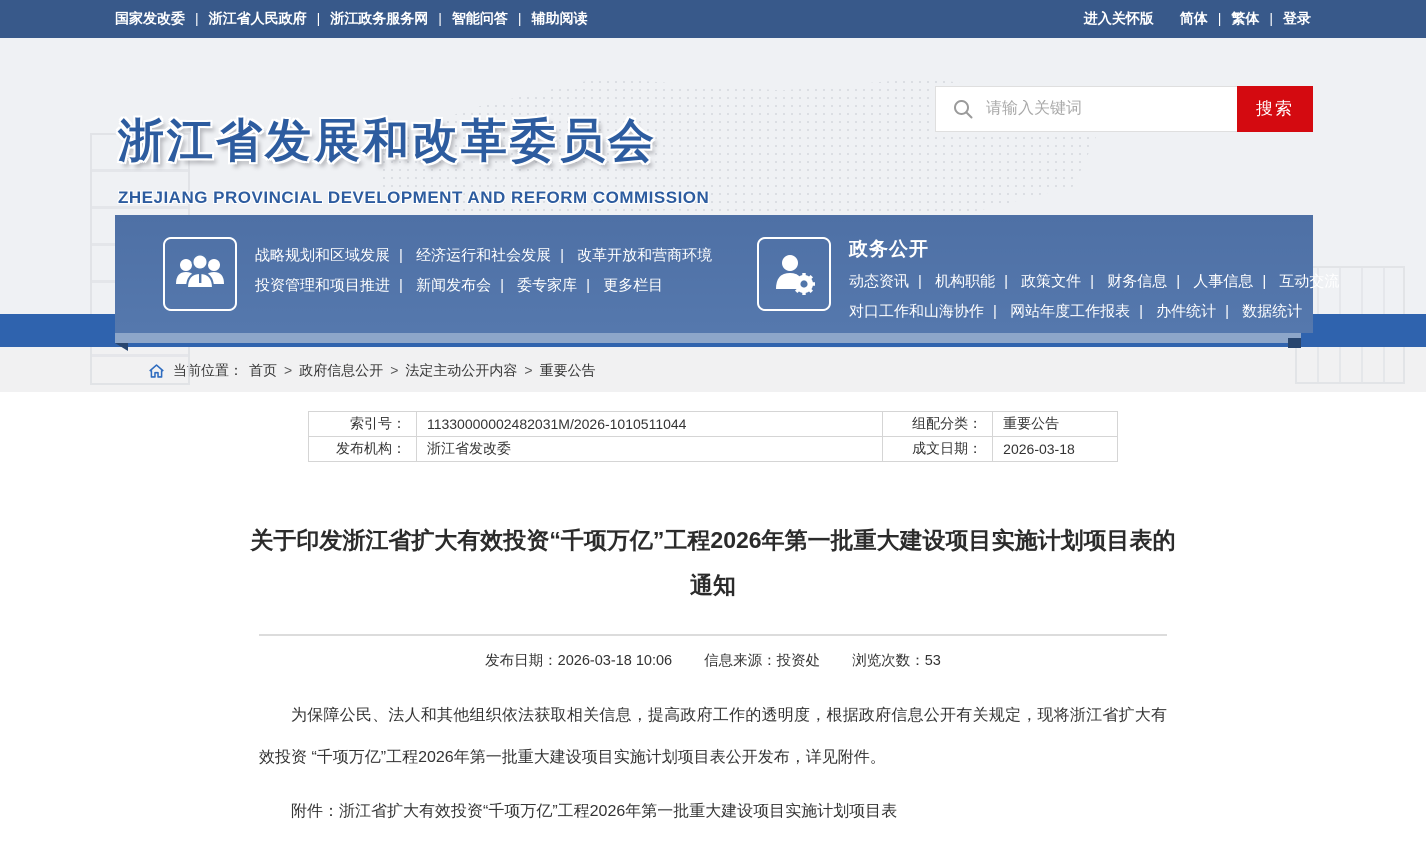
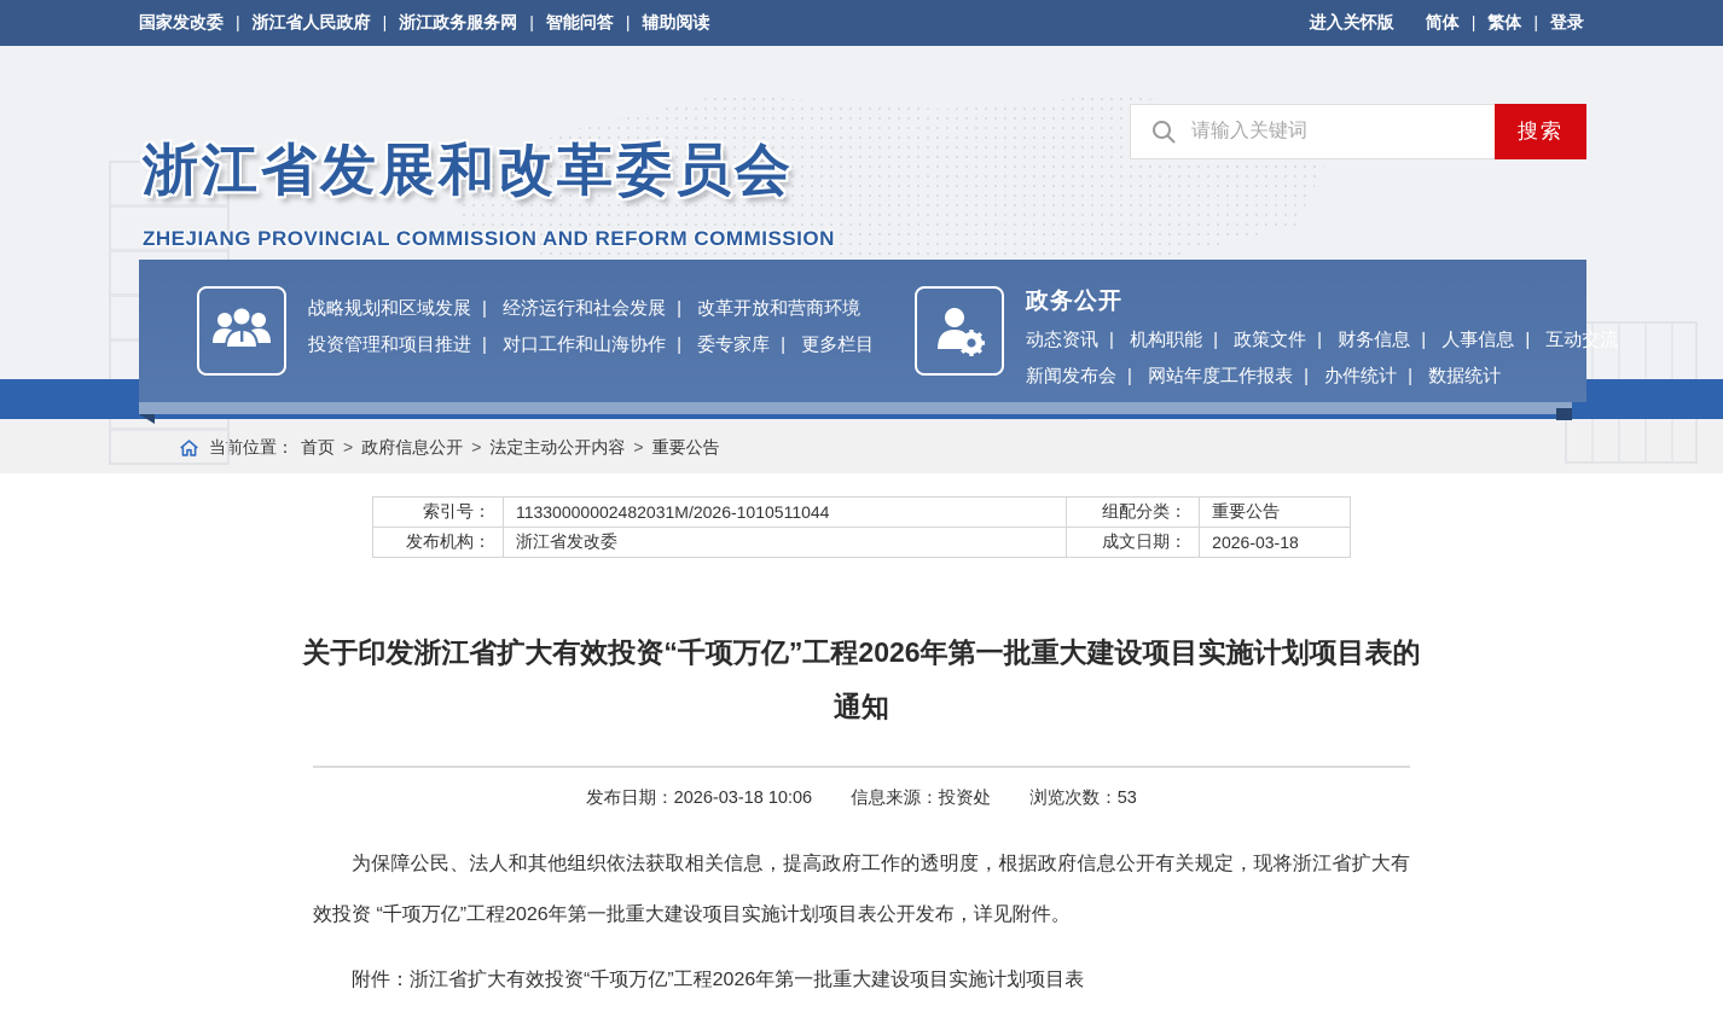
  国家发改委
  浙江省人民政府
  浙江政务服务网
  智能问答
  辅助阅读
  进入关怀版
  简体
  繁体
  登录
  浙江省发展和改革委员会
- ZHEJIANG PROVINCIAL DEVELOPMENT AND REFORM COMMISSION
+ ZHEJIANG PROVINCIAL COMMISSION AND REFORM COMMISSION
  请输入关键词
  搜索
  战略规划和区域发展 经济运行和社会发展 改革开放和营商环境
- 投资管理和项目推进 新闻发布会 委专家库 更多栏目
+ 投资管理和项目推进 对口工作和山海协作 委专家库 更多栏目
  政务公开
  动态资讯 机构职能 政策文件 财务信息 人事信息 互动交流
- 对口工作和山海协作 网站年度工作报表 办件统计 数据统计
+ 新闻发布会 网站年度工作报表 办件统计 数据统计
  当前位置：
  首页
  政府信息公开
  法定主动公开内容
  重要公告
  索引号：	11330000002482031M/2026-1010511044	组配分类：	重要公告
  发布机构：	浙江省发改委	成文日期：	2026-03-18
  关于印发浙江省扩大有效投资“千项万亿”工程2026年第一批重大建设项目实施计划项目表的通知
  发布日期：2026-03-18 10:06 信息来源：投资处 浏览次数：53
  为保障公民、法人和其他组织依法获取相关信息，提高政府工作的透明度，根据政府信息公开有关规定，现将浙江省扩大有效投资 “千项万亿”工程2026年第一批重大建设项目实施计划项目表公开发布，详见附件。
  附件：浙江省扩大有效投资“千项万亿”工程2026年第一批重大建设项目实施计划项目表
